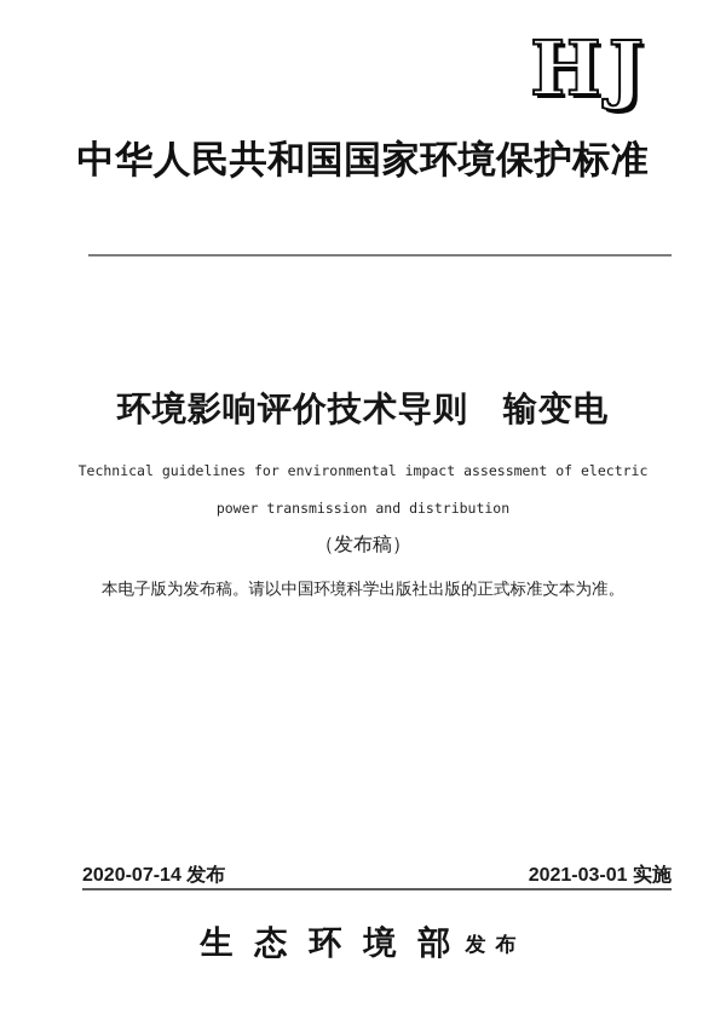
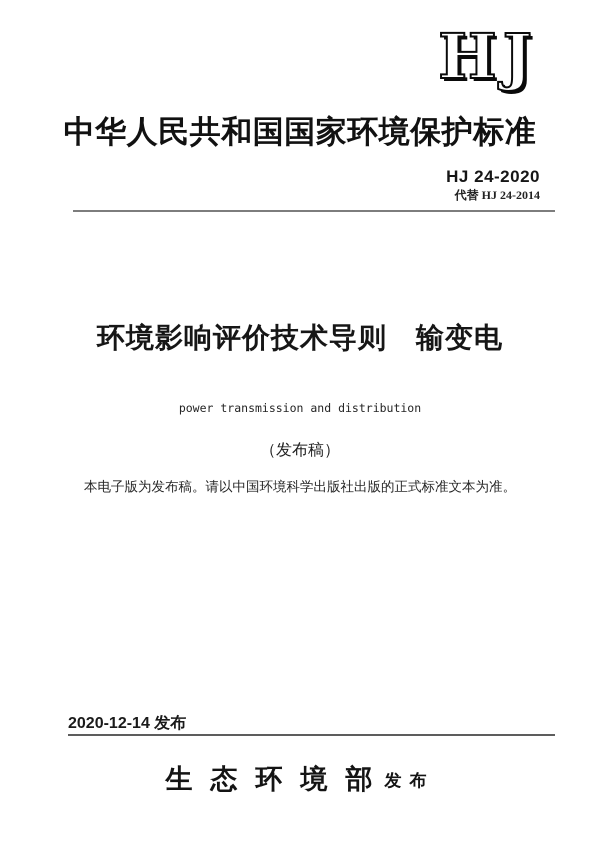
  HJ
  中华人民共和国国家环境保护标准
+ HJ 24-2020
+ 代替 HJ 24-2014
  环境影响评价技术导则 输变电
- Technical guidelines for environmental impact assessment of electric
  power transmission and distribution
  （发布稿）
  本电子版为发布稿。请以中国环境科学出版社出版的正式标准文本为准。
- 2020-07-14 发布
+ 2020-12-14 发布
- 2021-03-01 实施
  生态环境部发布
